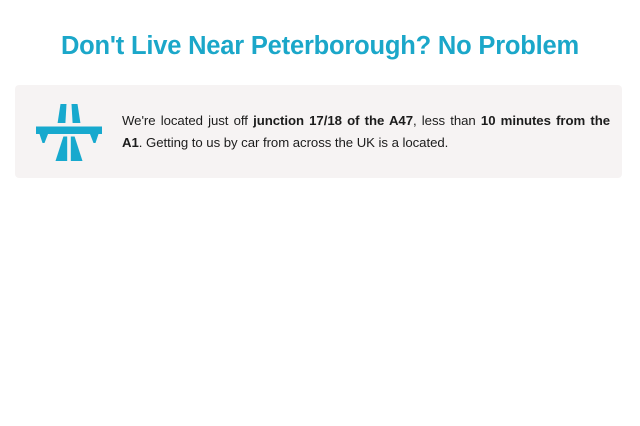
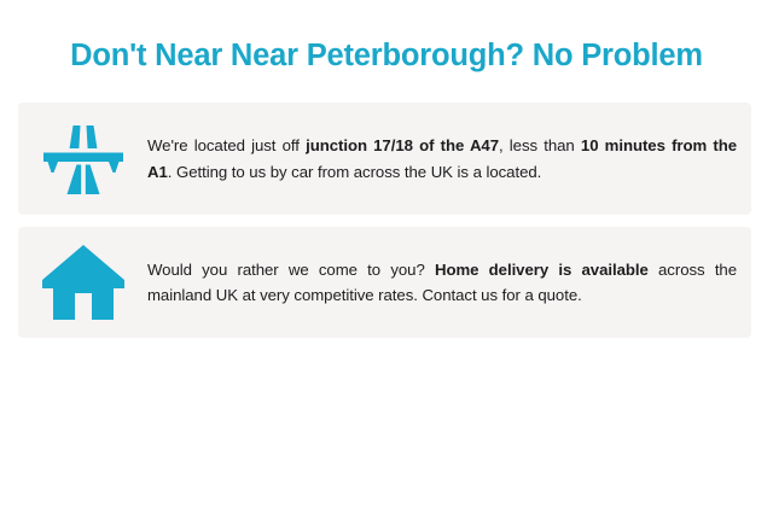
- Don't Live Near Peterborough? No Problem
+ Don't Near Near Peterborough? No Problem
  We're located just off junction 17/18 of the A47, less than 10 minutes from the A1. Getting to us by car from across the UK is a located.
+ Would you rather we come to you? Home delivery is available across the mainland UK at very competitive rates. Contact us for a quote.
